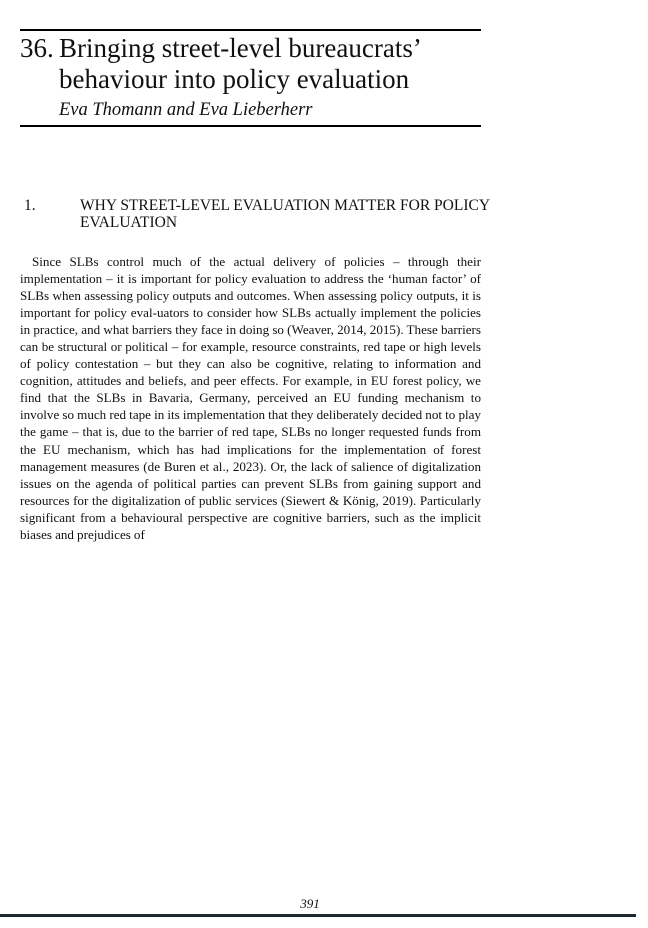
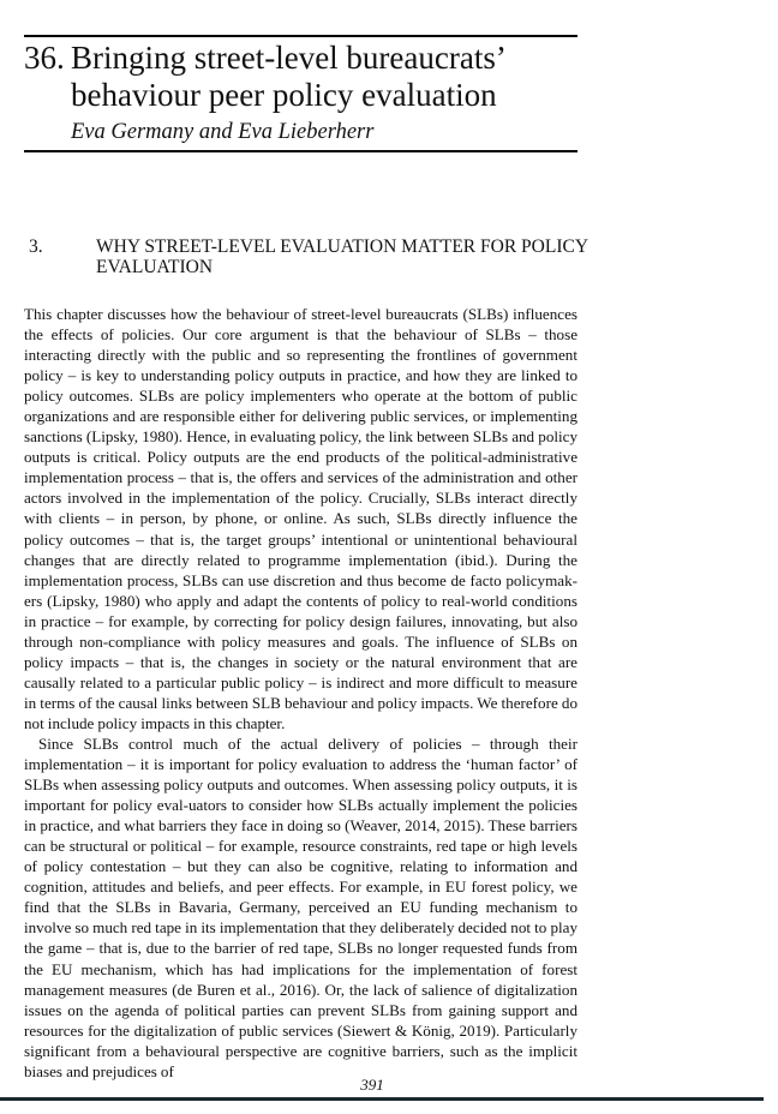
  36.
- Bringing street-level bureaucrats’ behaviour into policy evaluation
+ Bringing street-level bureaucrats’ behaviour peer policy evaluation
- Eva Thomann and Eva Lieberherr
+ Eva Germany and Eva Lieberherr
- 1.
+ 3.
  WHY STREET-LEVEL EVALUATION MATTER FOR POLICY EVALUATION
+ This chapter discusses how the behaviour of street-level bureaucrats (SLBs) influences the effects of policies. Our core argument is that the behaviour of SLBs – those interacting directly with the public and so representing the frontlines of government policy – is key to understanding policy outputs in practice, and how they are linked to policy outcomes. SLBs are policy implementers who operate at the bottom of public organizations and are responsible either for delivering public services, or implementing sanctions (Lipsky, 1980). Hence, in evaluating policy, the link between SLBs and policy outputs is critical. Policy outputs are the end products of the political-administrative implementation process – that is, the offers and services of the administration and other actors involved in the implementation of the policy. Crucially, SLBs interact directly with clients – in person, by phone, or online. As such, SLBs directly influence the policy outcomes – that is, the target groups’ intentional or unintentional behavioural changes that are directly related to programme implementation (ibid.). During the implementation process, SLBs can use discretion and thus become de facto policymak-ers (Lipsky, 1980) who apply and adapt the contents of policy to real-world conditions in practice – for example, by correcting for policy design failures, innovating, but also through non-compliance with policy measures and goals. The influence of SLBs on policy impacts – that is, the changes in society or the natural environment that are causally related to a particular public policy – is indirect and more difficult to measure in terms of the causal links between SLB behaviour and policy impacts. We therefore do not include policy impacts in this chapter.
- Since SLBs control much of the actual delivery of policies – through their implementation – it is important for policy evaluation to address the ‘human factor’ of SLBs when assessing policy outputs and outcomes. When assessing policy outputs, it is important for policy eval-uators to consider how SLBs actually implement the policies in practice, and what barriers they face in doing so (Weaver, 2014, 2015). These barriers can be structural or political – for example, resource constraints, red tape or high levels of policy contestation – but they can also be cognitive, relating to information and cognition, attitudes and beliefs, and peer effects. For example, in EU forest policy, we find that the SLBs in Bavaria, Germany, perceived an EU funding mechanism to involve so much red tape in its implementation that they deliberately decided not to play the game – that is, due to the barrier of red tape, SLBs no longer requested funds from the EU mechanism, which has had implications for the implementation of forest management measures (de Buren et al., 2023). Or, the lack of salience of digitalization issues on the agenda of political parties can prevent SLBs from gaining support and resources for the digitalization of public services (Siewert & König, 2019). Particularly significant from a behavioural perspective are cognitive barriers, such as the implicit biases and prejudices of
+ Since SLBs control much of the actual delivery of policies – through their implementation – it is important for policy evaluation to address the ‘human factor’ of SLBs when assessing policy outputs and outcomes. When assessing policy outputs, it is important for policy eval-uators to consider how SLBs actually implement the policies in practice, and what barriers they face in doing so (Weaver, 2014, 2015). These barriers can be structural or political – for example, resource constraints, red tape or high levels of policy contestation – but they can also be cognitive, relating to information and cognition, attitudes and beliefs, and peer effects. For example, in EU forest policy, we find that the SLBs in Bavaria, Germany, perceived an EU funding mechanism to involve so much red tape in its implementation that they deliberately decided not to play the game – that is, due to the barrier of red tape, SLBs no longer requested funds from the EU mechanism, which has had implications for the implementation of forest management measures (de Buren et al., 2016). Or, the lack of salience of digitalization issues on the agenda of political parties can prevent SLBs from gaining support and resources for the digitalization of public services (Siewert & König, 2019). Particularly significant from a behavioural perspective are cognitive barriers, such as the implicit biases and prejudices of
  391
